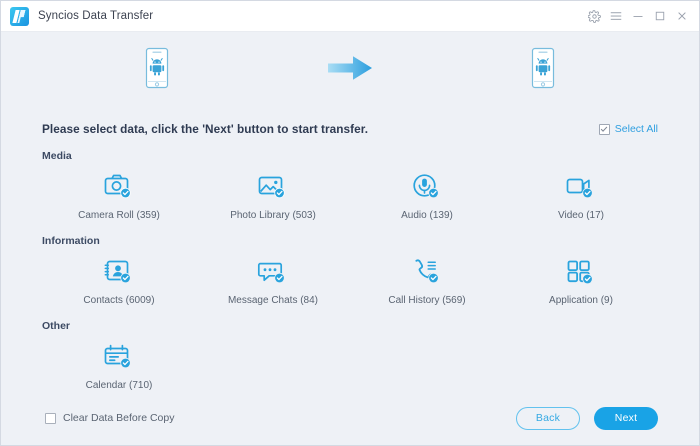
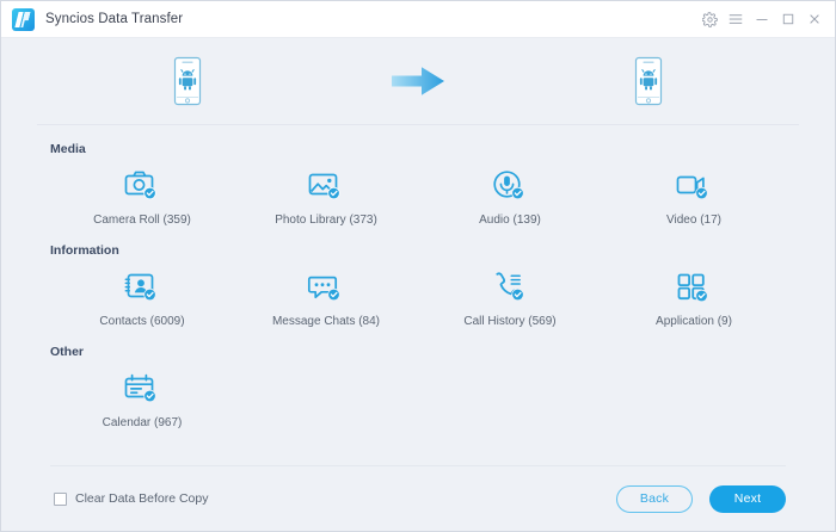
  Syncios Data Transfer
- Please select data, click the 'Next' button to start transfer.
- Select All
  Media
  Camera Roll (359)
- Photo Library (503)
+ Photo Library (373)
  Audio (139)
  Video (17)
  Information
  Contacts (6009)
  Message Chats (84)
  Call History (569)
  Application (9)
  Other
- Calendar (710)
+ Calendar (967)
  Clear Data Before Copy
  Back
  Next
